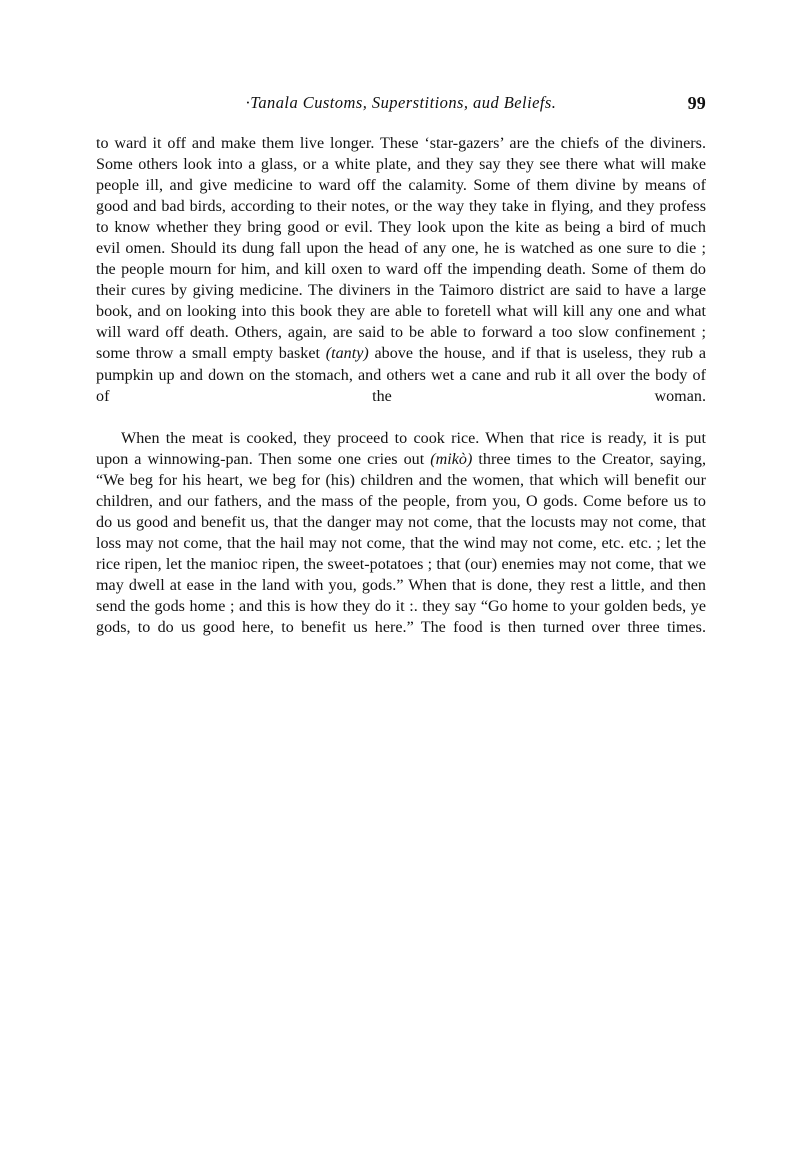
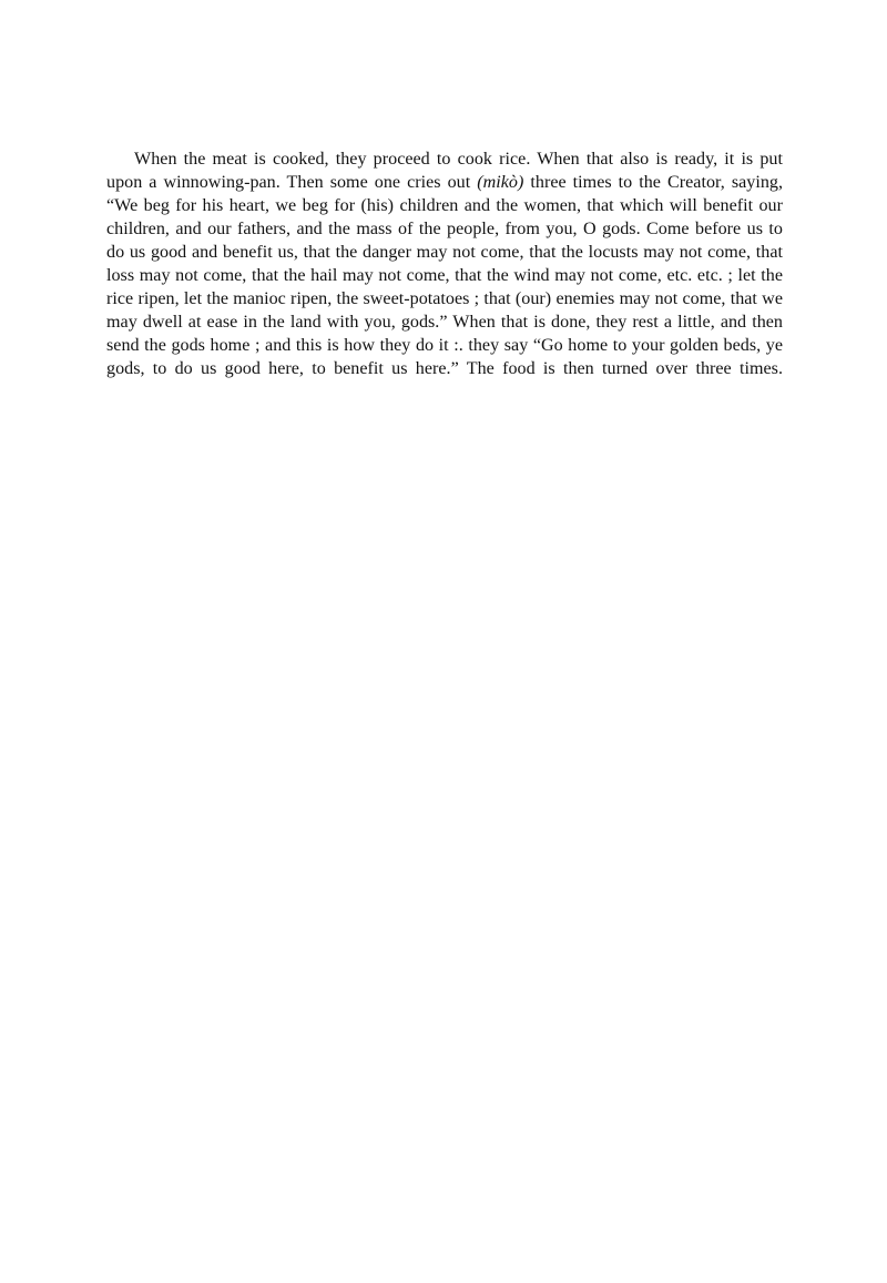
- ·Tanala Customs, Superstitions, aud Beliefs.
- 99
- to ward it off and make them live longer. These ‘star-gazers’ are the chiefs of the diviners. Some others look into a glass, or a white plate, and they say they see there what will make people ill, and give medicine to ward off the calamity. Some of them divine by means of good and bad birds, according to their notes, or the way they take in flying, and they profess to know whether they bring good or evil. They look upon the kite as being a bird of much evil omen. Should its dung fall upon the head of any one, he is watched as one sure to die ; the people mourn for him, and kill oxen to ward off the impending death. Some of them do their cures by giving medicine. The diviners in the Taimoro district are said to have a large book, and on looking into this book they are able to foretell what will kill any one and what will ward off death. Others, again, are said to be able to forward a too slow confinement ; some throw a small empty basket (tanty) above the house, and if that is useless, they rub a pumpkin up and down on the stomach, and others wet a cane and rub it all over the body of of the woman.
- When the meat is cooked, they proceed to cook rice. When that rice is ready, it is put upon a winnowing-pan. Then some one cries out (mikò) three times to the Creator, saying, “We beg for his heart, we beg for (his) children and the women, that which will benefit our children, and our fathers, and the mass of the people, from you, O gods. Come before us to do us good and benefit us, that the danger may not come, that the locusts may not come, that loss may not come, that the hail may not come, that the wind may not come, etc. etc. ; let the rice ripen, let the manioc ripen, the sweet-potatoes ; that (our) enemies may not come, that we may dwell at ease in the land with you, gods.” When that is done, they rest a little, and then send the gods home ; and this is how they do it :. they say “Go home to your golden beds, ye gods, to do us good here, to benefit us here.” The food is then turned over three times.
+ When the meat is cooked, they proceed to cook rice. When that also is ready, it is put upon a winnowing-pan. Then some one cries out (mikò) three times to the Creator, saying, “We beg for his heart, we beg for (his) children and the women, that which will benefit our children, and our fathers, and the mass of the people, from you, O gods. Come before us to do us good and benefit us, that the danger may not come, that the locusts may not come, that loss may not come, that the hail may not come, that the wind may not come, etc. etc. ; let the rice ripen, let the manioc ripen, the sweet-potatoes ; that (our) enemies may not come, that we may dwell at ease in the land with you, gods.” When that is done, they rest a little, and then send the gods home ; and this is how they do it :. they say “Go home to your golden beds, ye gods, to do us good here, to benefit us here.” The food is then turned over three times.
